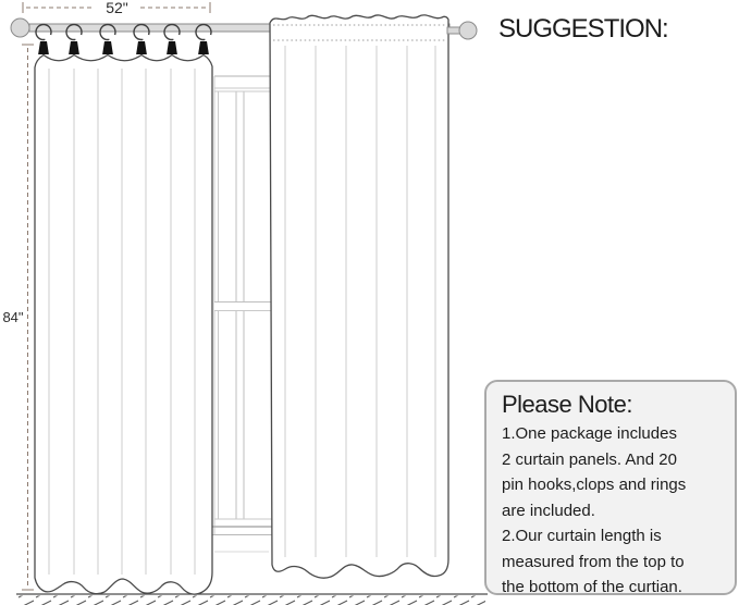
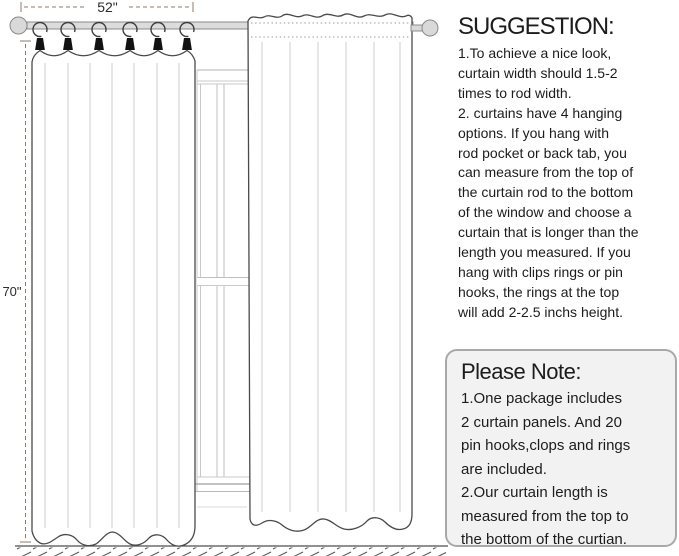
  52"
- 84"
+ 70"
  SUGGESTION:
+ 1.To achieve a nice look,
+ curtain width should 1.5-2
+ times to rod width.
+ 2. curtains have 4 hanging
+ options. If you hang with
+ rod pocket or back tab, you
+ can measure from the top of
+ the curtain rod to the bottom
+ of the window and choose a
+ curtain that is longer than the
+ length you measured. If you
+ hang with clips rings or pin
+ hooks, the rings at the top
+ will add 2-2.5 inchs height.
  Please Note:
  1.One package includes
  2 curtain panels. And 20
  pin hooks,clops and rings
  are included.
  2.Our curtain length is
  measured from the top to
  the bottom of the curtian.
